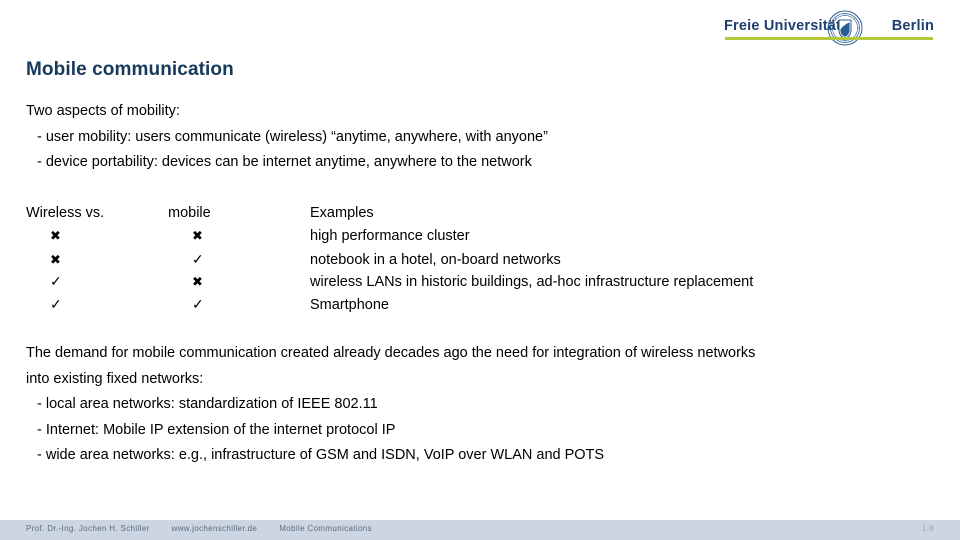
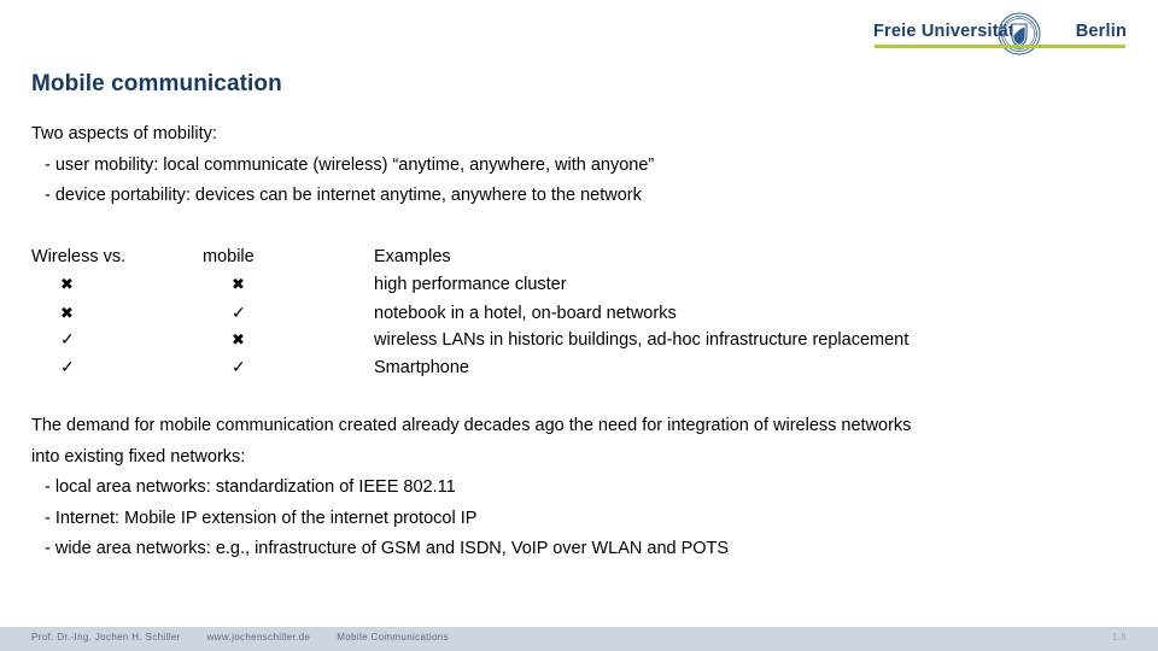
  Freie Universitä
  Berlin
  Mobile communication
  Two aspects of mobility:
- - user mobility: users communicate (wireless) “anytime, anywhere, with anyone”
+ - user mobility: local communicate (wireless) “anytime, anywhere, with anyone”
  - device portability: devices can be internet anytime, anywhere to the network
  Wireless vs.
  mobile
  Examples
  ✖
  ✖
  high performance cluster
  ✖
  ✓
  notebook in a hotel, on-board networks
  ✓
  ✖
  wireless LANs in historic buildings, ad-hoc infrastructure replacement
  ✓
  ✓
  Smartphone
  The demand for mobile communication created already decades ago the need for integration of wireless networks
  into existing fixed networks:
  - local area networks: standardization of IEEE 802.11
  - Internet: Mobile IP extension of the internet protocol IP
  - wide area networks: e.g., infrastructure of GSM and ISDN, VoIP over WLAN and POTS
  Prof. Dr.-Ing. Jochen H. Schiller
  www.jochenschiller.de
  Mobile Communications
  1.8
